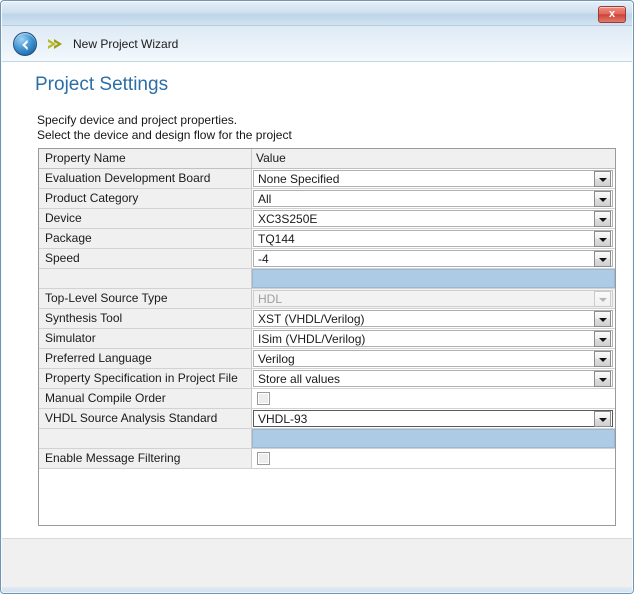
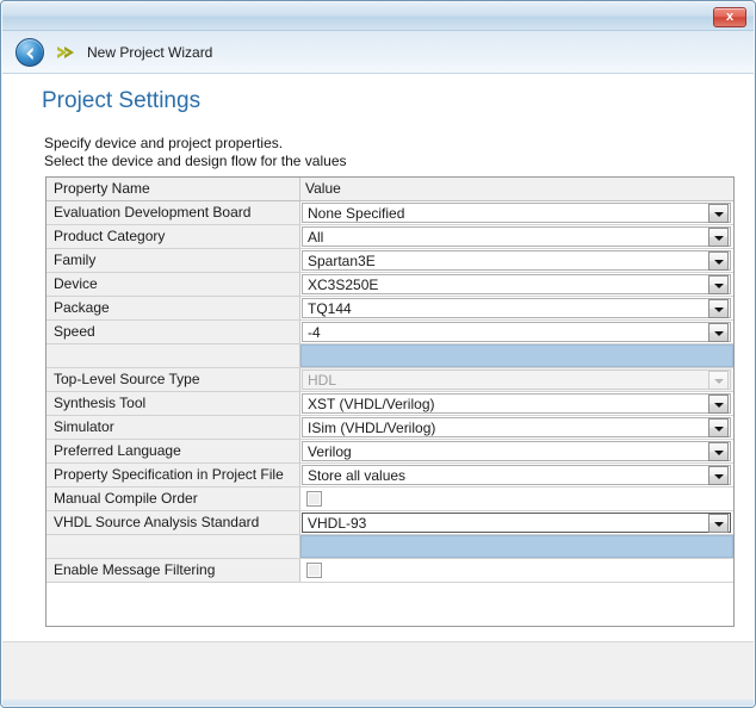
  x
  New Project Wizard
  Project Settings
  Specify device and project properties.
- Select the device and design flow for the project
+ Select the device and design flow for the values
  Property Name
  Value
  Evaluation Development Board
  None Specified
  Product Category
  All
+ Family
+ Spartan3E
  Device
  XC3S250E
  Package
  TQ144
  Speed
  -4
  Top-Level Source Type
  HDL
  Synthesis Tool
  XST (VHDL/Verilog)
  Simulator
  ISim (VHDL/Verilog)
  Preferred Language
  Verilog
  Property Specification in Project File
  Store all values
  Manual Compile Order
  VHDL Source Analysis Standard
  VHDL-93
  Enable Message Filtering
